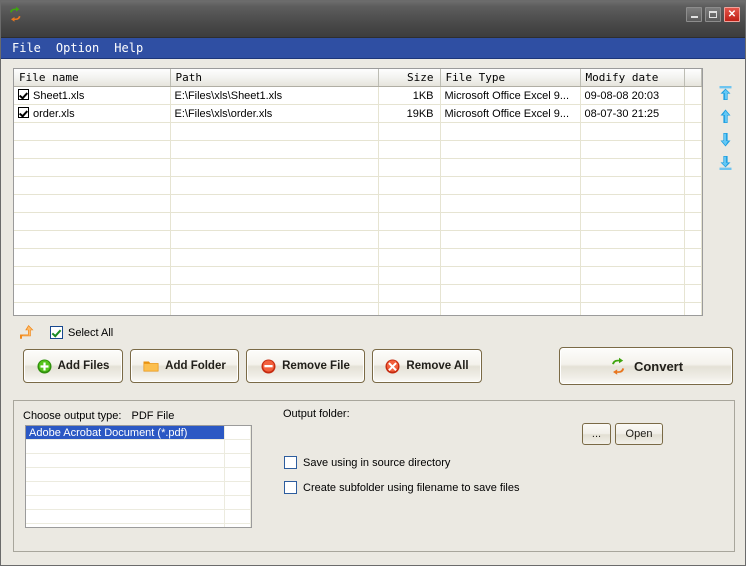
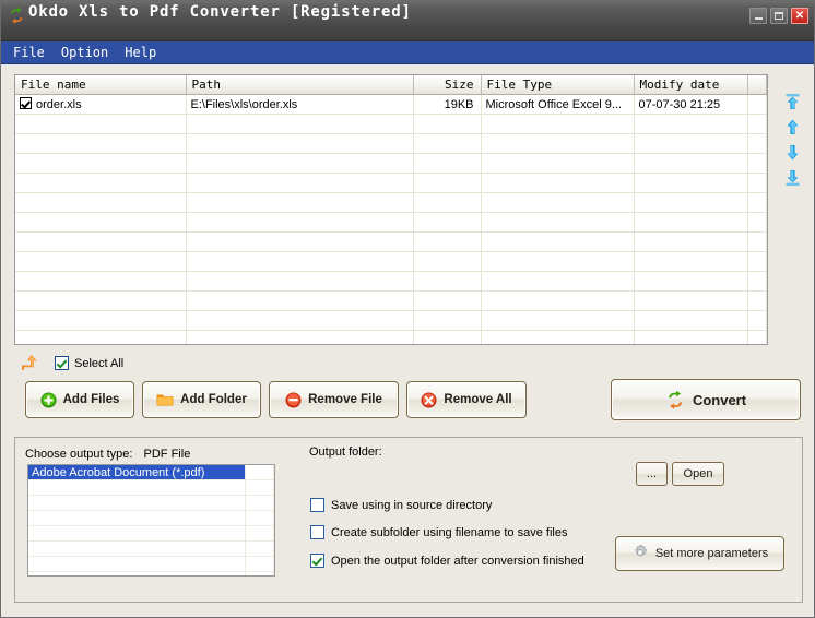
+ Okdo Xls to Pdf Converter [Registered]
  ✕
  File
  Option
  Help
  File name	Path	Size	File Type	Modify date
- Sheet1.xls	E:\Files\xls\Sheet1.xls	1KB	Microsoft Office Excel 9...	09-08-08 20:03
- order.xls	E:\Files\xls\order.xls	19KB	Microsoft Office Excel 9...	08-07-30 21:25
+ order.xls	E:\Files\xls\order.xls	19KB	Microsoft Office Excel 9...	07-07-30 21:25
  Select All
  Add Files
  Add Folder
  Remove File
  Remove All
  Convert
  Choose output type: PDF File
  Adobe Acrobat Document (*.pdf)
  Output folder:
  ...
  Open
  Save using in source directory
  Create subfolder using filename to save files
+ Open the output folder after conversion finished
+ Set more parameters
